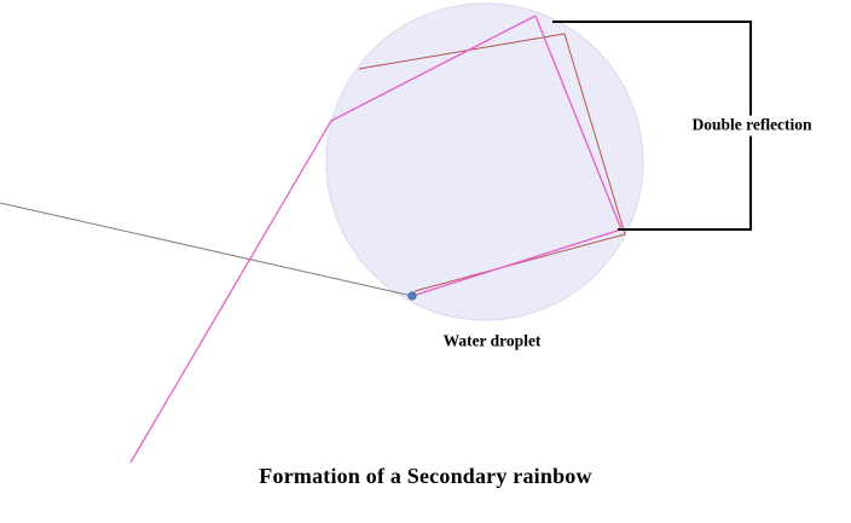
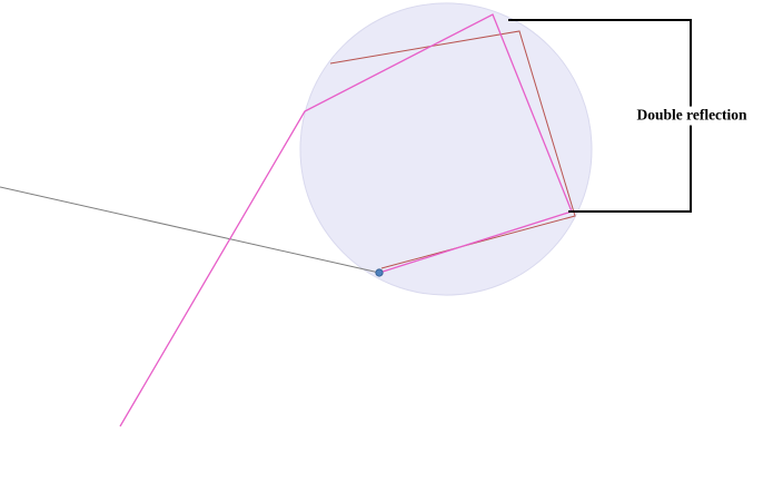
  Double reflection
- Water droplet
- Formation of a Secondary rainbow
